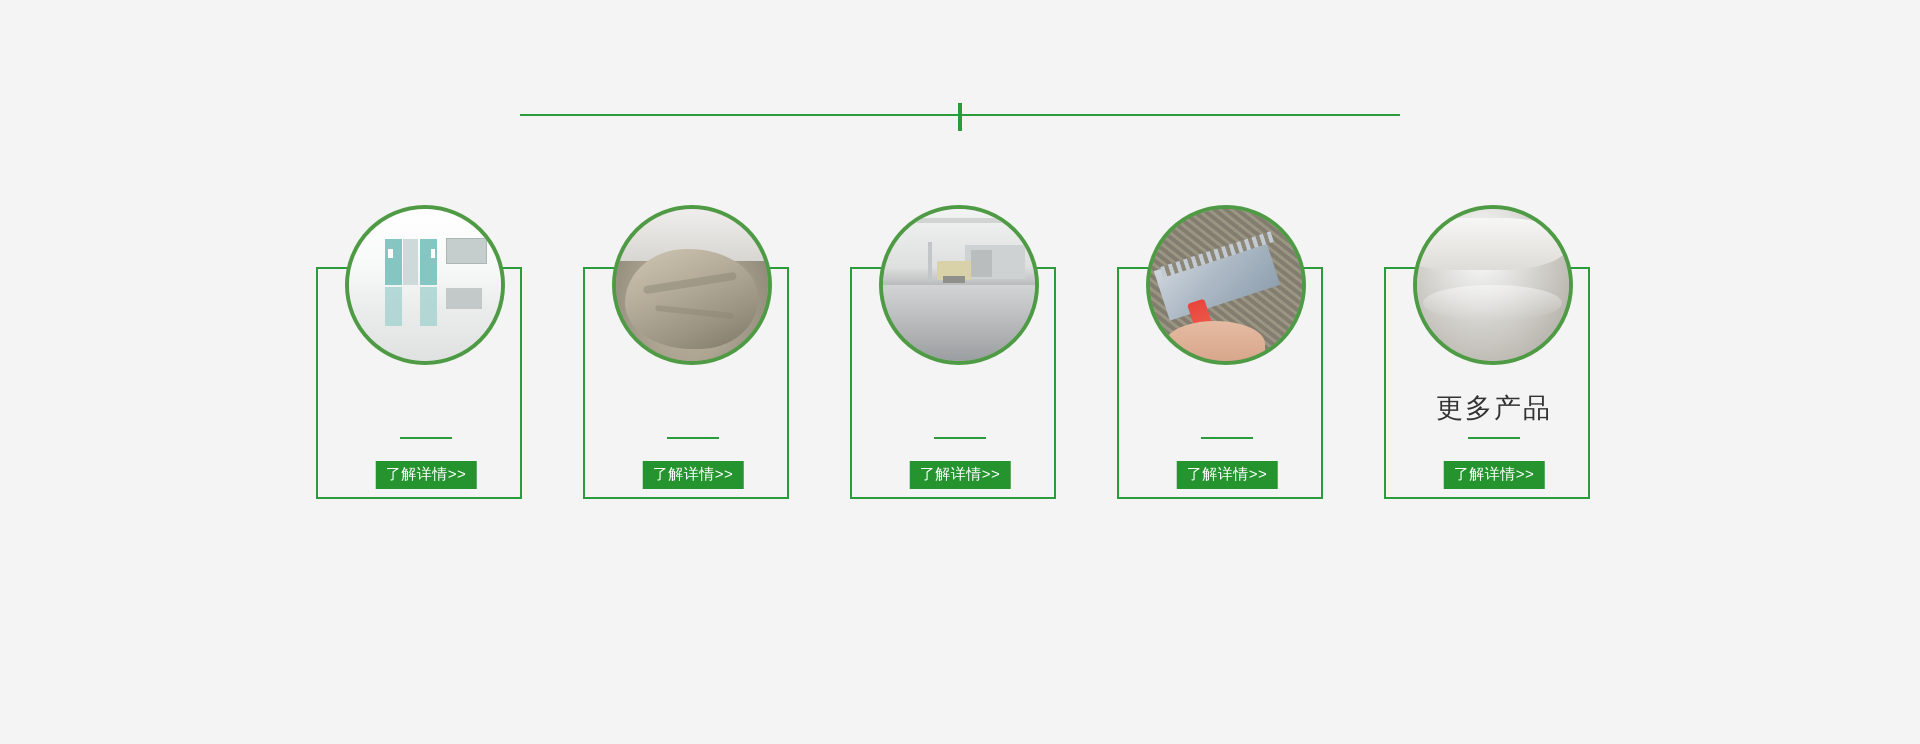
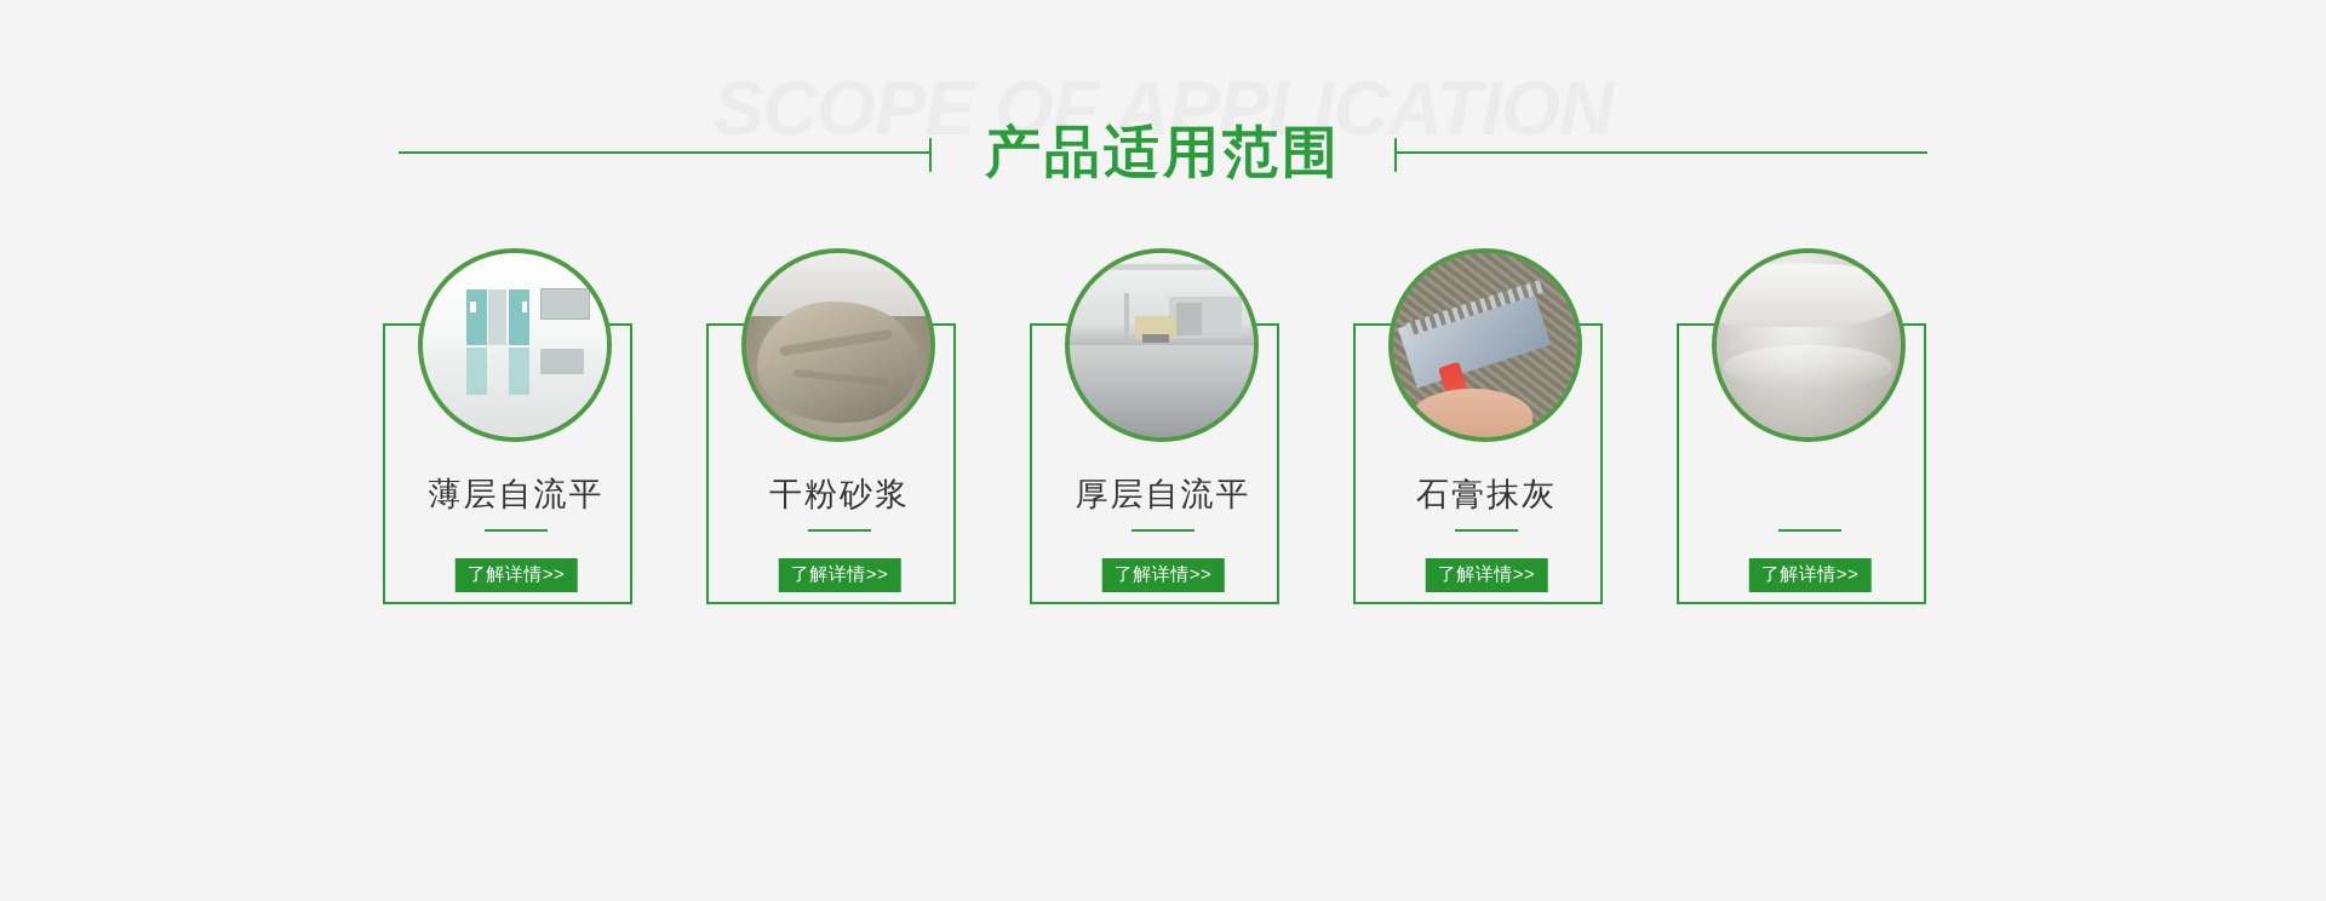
+ SCOPE OF APPLICATION
+ 产品适用范围
+ 薄层自流平
  了解详情>>
+ 干粉砂浆
  了解详情>>
+ 厚层自流平
  了解详情>>
+ 石膏抹灰
  了解详情>>
- 更多产品
  了解详情>>
